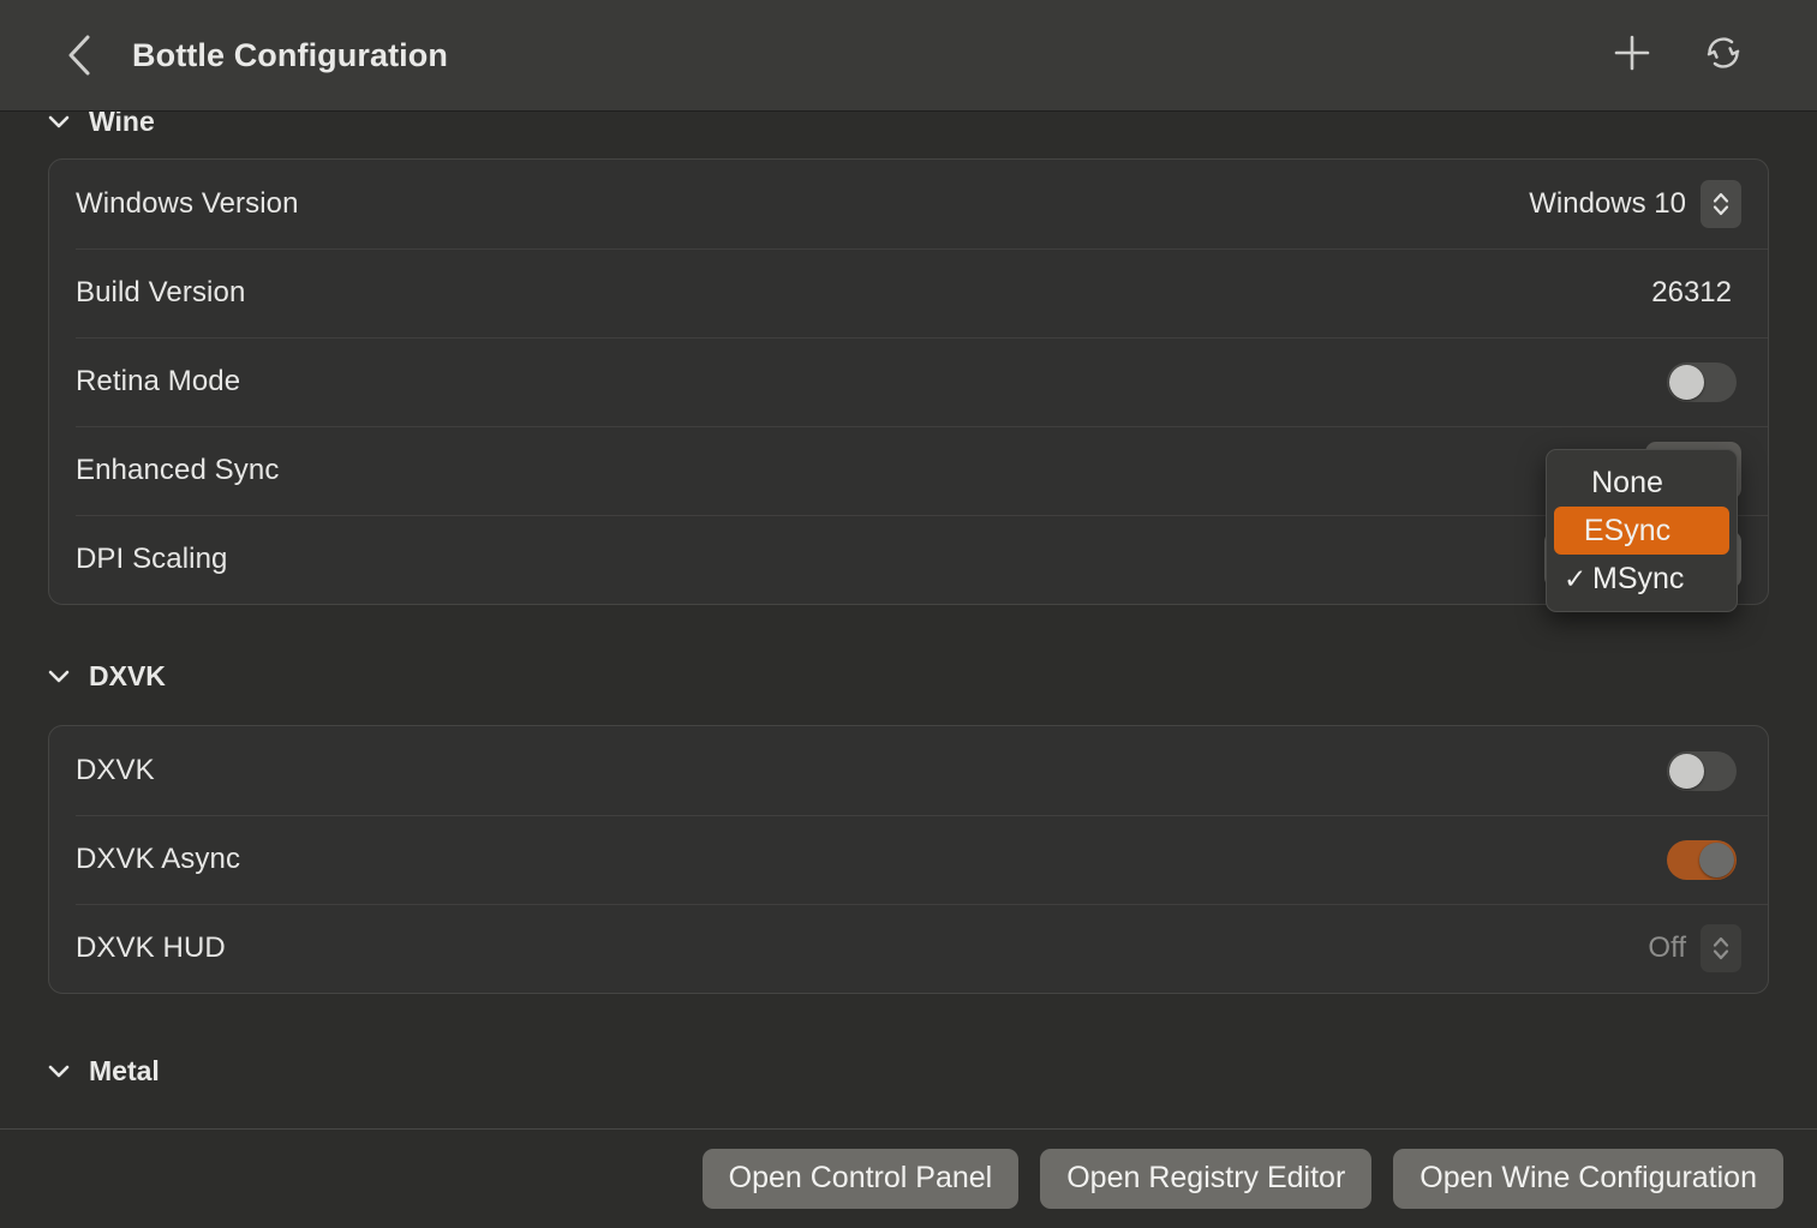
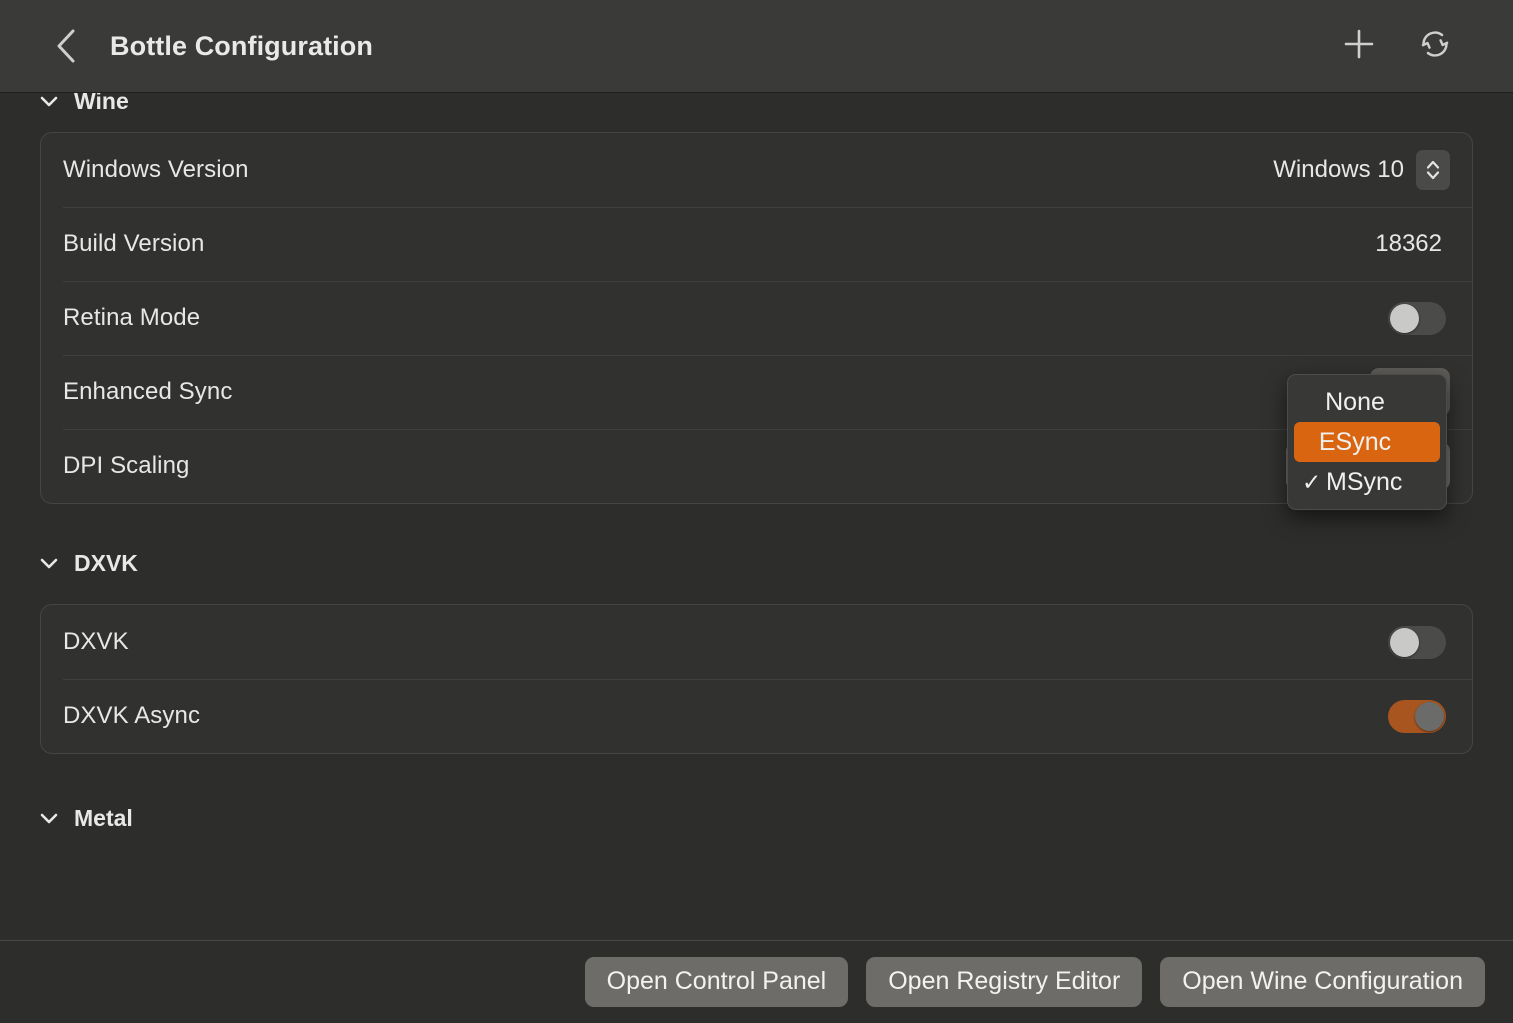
  Bottle Configuration
  Wine
  Windows Version
  Windows 10
  Build Version
- 26312
+ 18362
  Retina Mode
  Enhanced Sync
  DPI Scaling
  DXVK
  DXVK
  DXVK Async
- DXVK HUD
- Off
  Metal
  None
  ESync
  ✓
  MSync
  Open Control Panel
  Open Registry Editor
  Open Wine Configuration
